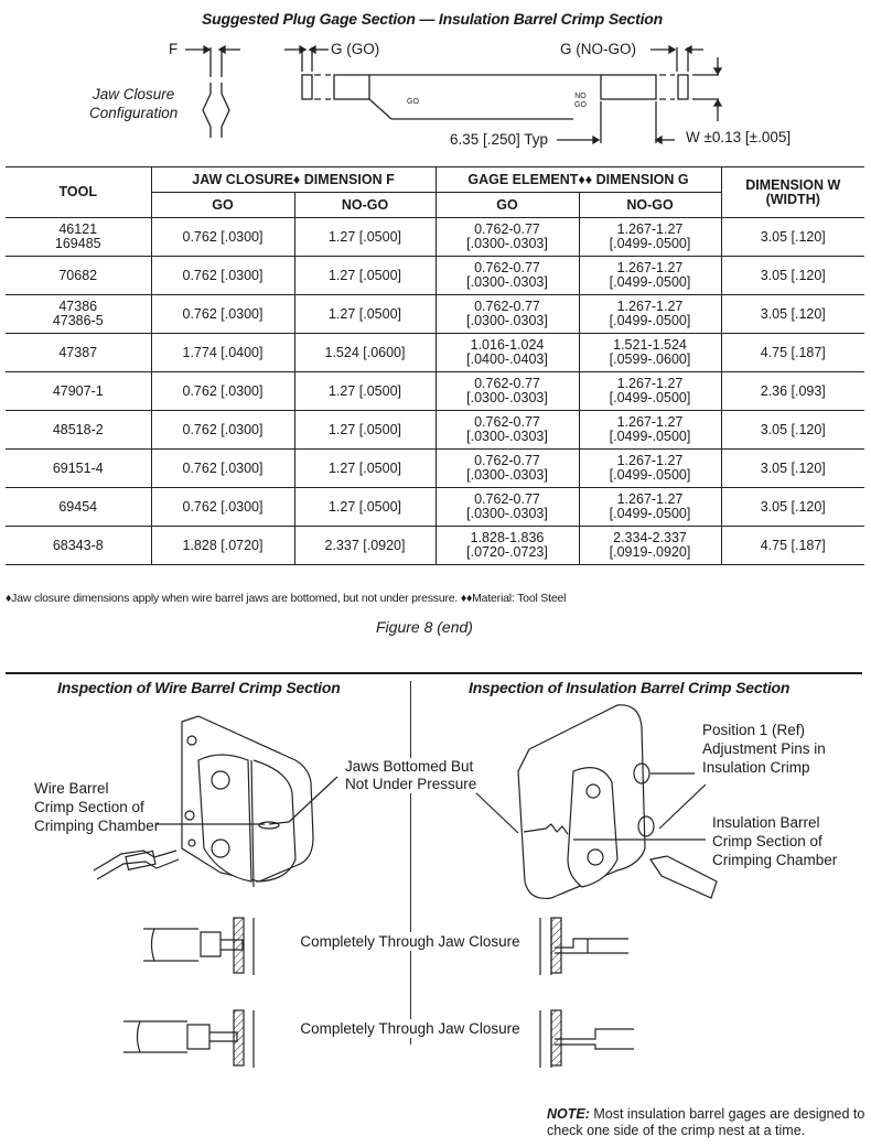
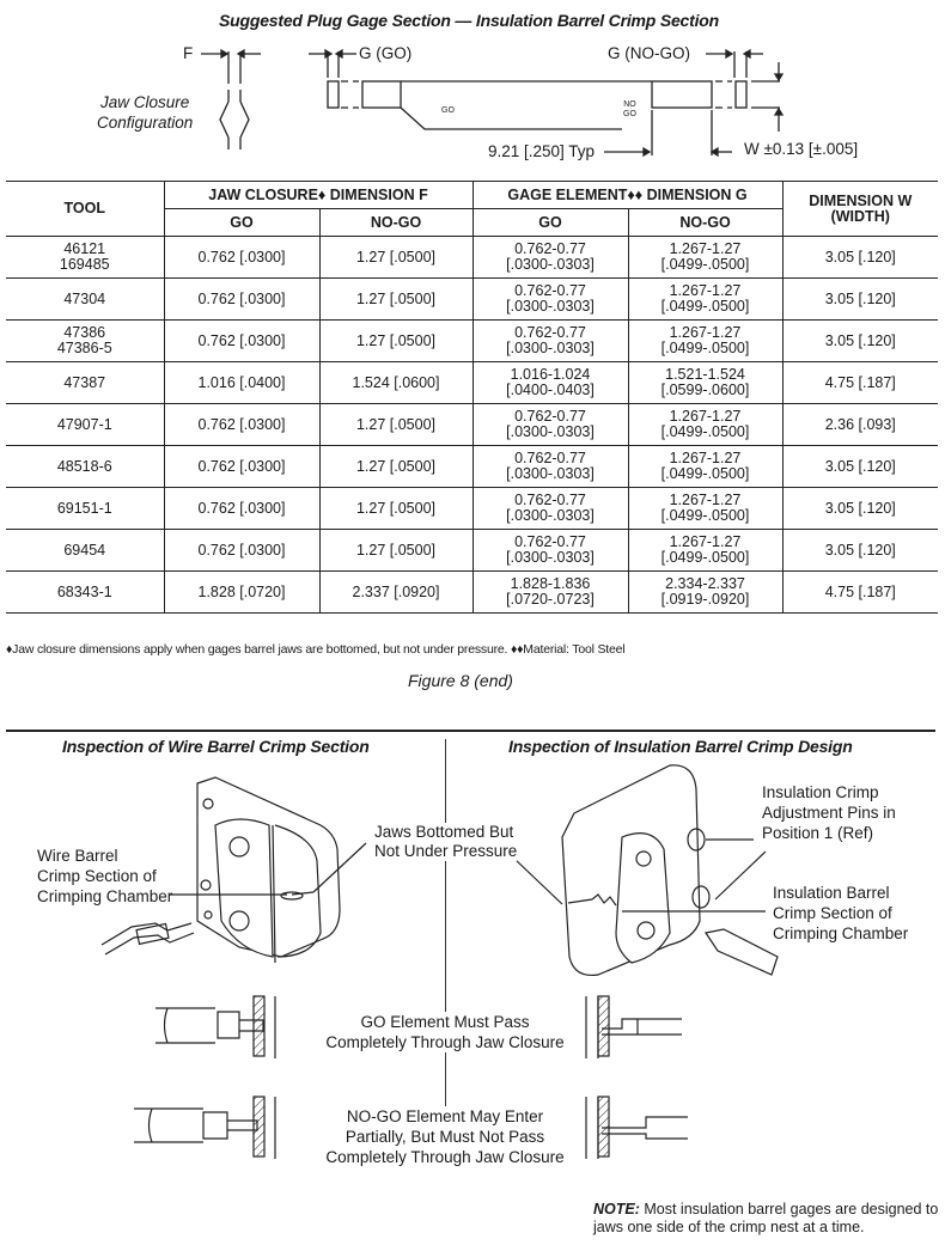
  Suggested Plug Gage Section — Insulation Barrel Crimp Section
  F
  G (GO)
  G (NO-GO)
  Jaw Closure
  Configuration
- 6.35 [.250] Typ
+ 9.21 [.250] Typ
  W ±0.13 [±.005]
  TOOL	JAW CLOSURE♦ DIMENSION F	GAGE ELEMENT♦♦ DIMENSION G	DIMENSION W(WIDTH)
  GO	NO-GO	GO	NO-GO
  46121169485	0.762 [.0300]	1.27 [.0500]	0.762-0.77[.0300-.0303]	1.267-1.27[.0499-.0500]	3.05 [.120]
- 70682	0.762 [.0300]	1.27 [.0500]	0.762-0.77[.0300-.0303]	1.267-1.27[.0499-.0500]	3.05 [.120]
+ 47304	0.762 [.0300]	1.27 [.0500]	0.762-0.77[.0300-.0303]	1.267-1.27[.0499-.0500]	3.05 [.120]
  4738647386-5	0.762 [.0300]	1.27 [.0500]	0.762-0.77[.0300-.0303]	1.267-1.27[.0499-.0500]	3.05 [.120]
- 47387	1.774 [.0400]	1.524 [.0600]	1.016-1.024[.0400-.0403]	1.521-1.524[.0599-.0600]	4.75 [.187]
+ 47387	1.016 [.0400]	1.524 [.0600]	1.016-1.024[.0400-.0403]	1.521-1.524[.0599-.0600]	4.75 [.187]
  47907-1	0.762 [.0300]	1.27 [.0500]	0.762-0.77[.0300-.0303]	1.267-1.27[.0499-.0500]	2.36 [.093]
- 48518-2	0.762 [.0300]	1.27 [.0500]	0.762-0.77[.0300-.0303]	1.267-1.27[.0499-.0500]	3.05 [.120]
+ 48518-6	0.762 [.0300]	1.27 [.0500]	0.762-0.77[.0300-.0303]	1.267-1.27[.0499-.0500]	3.05 [.120]
- 69151-4	0.762 [.0300]	1.27 [.0500]	0.762-0.77[.0300-.0303]	1.267-1.27[.0499-.0500]	3.05 [.120]
+ 69151-1	0.762 [.0300]	1.27 [.0500]	0.762-0.77[.0300-.0303]	1.267-1.27[.0499-.0500]	3.05 [.120]
  69454	0.762 [.0300]	1.27 [.0500]	0.762-0.77[.0300-.0303]	1.267-1.27[.0499-.0500]	3.05 [.120]
- 68343-8	1.828 [.0720]	2.337 [.0920]	1.828-1.836[.0720-.0723]	2.334-2.337[.0919-.0920]	4.75 [.187]
+ 68343-1	1.828 [.0720]	2.337 [.0920]	1.828-1.836[.0720-.0723]	2.334-2.337[.0919-.0920]	4.75 [.187]
- ♦Jaw closure dimensions apply when wire barrel jaws are bottomed, but not under pressure. ♦♦Material: Tool Steel
+ ♦Jaw closure dimensions apply when gages barrel jaws are bottomed, but not under pressure. ♦♦Material: Tool Steel
  Figure 8 (end)
  Inspection of Wire Barrel Crimp Section
- Inspection of Insulation Barrel Crimp Section
+ Inspection of Insulation Barrel Crimp Design
  Wire Barrel
  Crimp Section of
  Crimping Chamber
  Jaws Bottomed But
  Not Under Pressure
- Position 1 (Ref)
+ Insulation Crimp
  Adjustment Pins in
- Insulation Crimp
+ Position 1 (Ref)
  Insulation Barrel
  Crimp Section of
  Crimping Chamber
+ GO Element Must Pass
  Completely Through Jaw Closure
+ NO-GO Element May Enter
+ Partially, But Must Not Pass
  Completely Through Jaw Closure
- NOTE: Most insulation barrel gages are designed to check one side of the crimp nest at a time.
+ NOTE: Most insulation barrel gages are designed to jaws one side of the crimp nest at a time.
